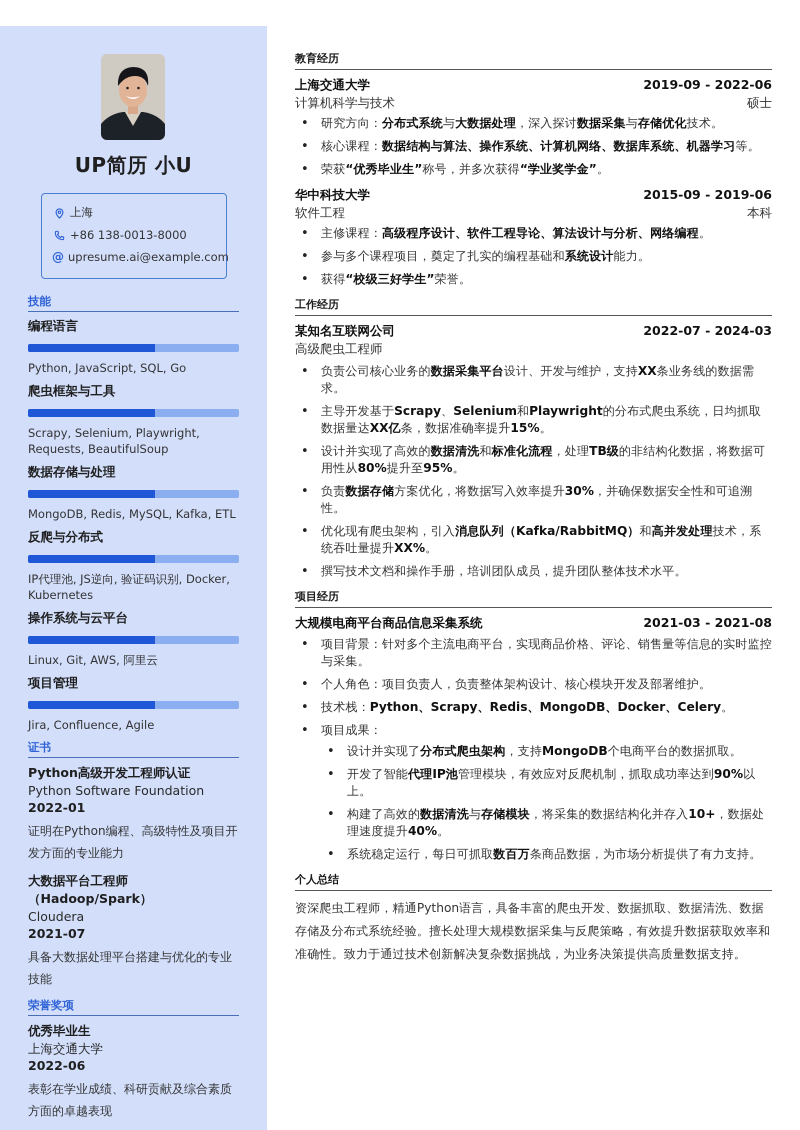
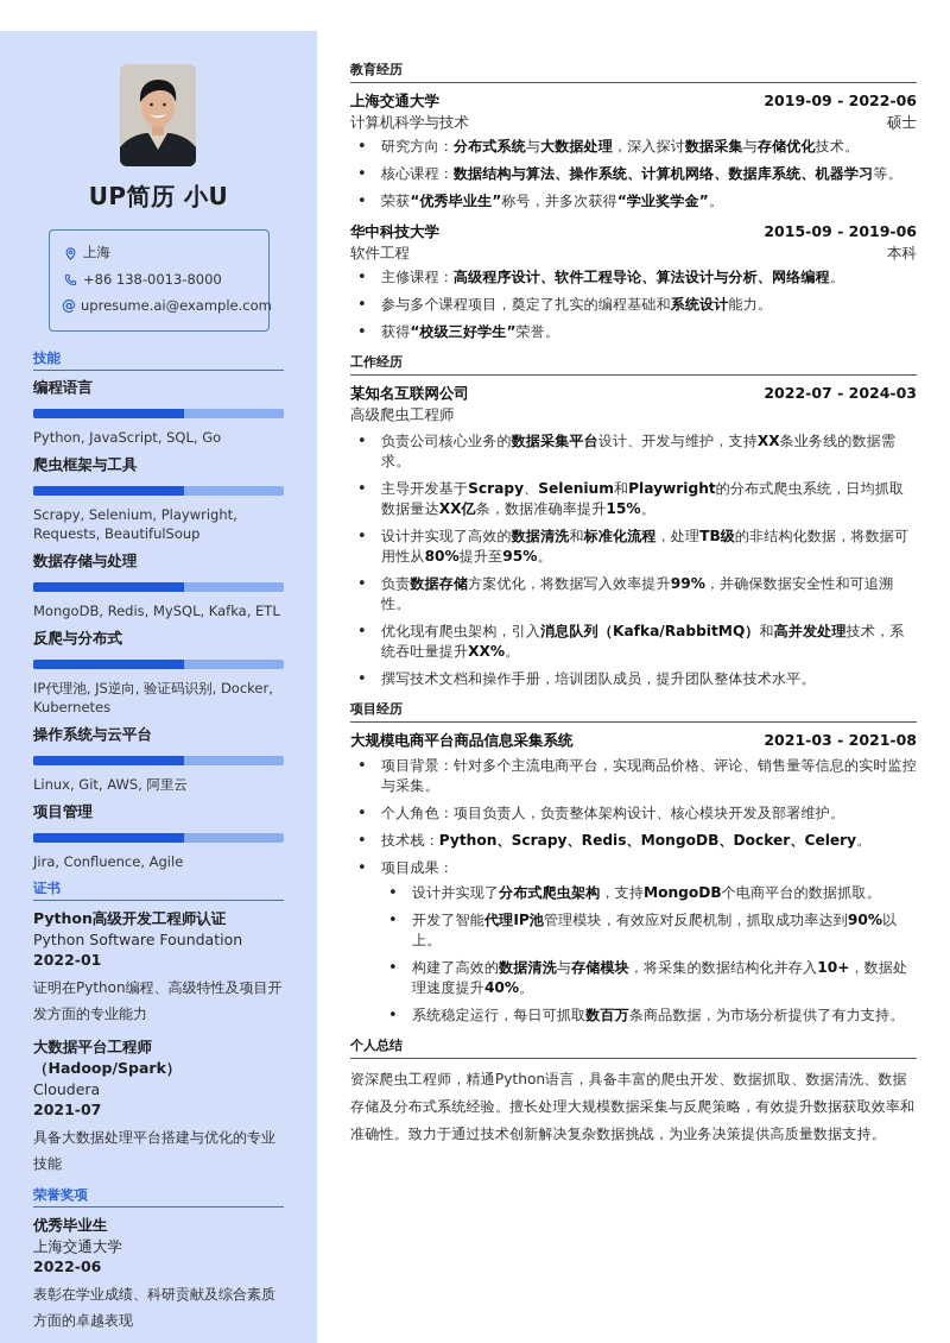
  UP简历 小U
  上海
  +86 138-0013-8000
  @
  upresume.ai@example.com
  技能
  编程语言
  Python, JavaScript, SQL, Go
  爬虫框架与工具
  Scrapy, Selenium, Playwright, Requests, BeautifulSoup
  数据存储与处理
  MongoDB, Redis, MySQL, Kafka, ETL
  反爬与分布式
  IP代理池, JS逆向, 验证码识别, Docker, Kubernetes
  操作系统与云平台
  Linux, Git, AWS, 阿里云
  项目管理
  Jira, Confluence, Agile
  证书
  Python高级开发工程师认证
  Python Software Foundation
  2022-01
  证明在Python编程、高级特性及项目开发方面的专业能力
  大数据平台工程师（Hadoop/Spark）
  Cloudera
  2021-07
  具备大数据处理平台搭建与优化的专业技能
  荣誉奖项
  优秀毕业生
  上海交通大学
  2022-06
  表彰在学业成绩、科研贡献及综合素质方面的卓越表现
  教育经历
  上海交通大学
  2019-09 - 2022-06
  计算机科学与技术
  硕士
  研究方向：分布式系统与大数据处理，深入探讨数据采集与存储优化技术。
  核心课程：数据结构与算法、操作系统、计算机网络、数据库系统、机器学习等。
  荣获“优秀毕业生”称号，并多次获得“学业奖学金”。
  华中科技大学
  2015-09 - 2019-06
  软件工程
  本科
  主修课程：高级程序设计、软件工程导论、算法设计与分析、网络编程。
  参与多个课程项目，奠定了扎实的编程基础和系统设计能力。
  获得“校级三好学生”荣誉。
  工作经历
  某知名互联网公司
  2022-07 - 2024-03
  高级爬虫工程师
  负责公司核心业务的数据采集平台设计、开发与维护，支持XX条业务线的数据需求。
  主导开发基于Scrapy、Selenium和Playwright的分布式爬虫系统，日均抓取数据量达XX亿条，数据准确率提升15%。
  设计并实现了高效的数据清洗和标准化流程，处理TB级的非结构化数据，将数据可用性从80%提升至95%。
- 负责数据存储方案优化，将数据写入效率提升30%，并确保数据安全性和可追溯性。
+ 负责数据存储方案优化，将数据写入效率提升99%，并确保数据安全性和可追溯性。
  优化现有爬虫架构，引入消息队列（Kafka/RabbitMQ）和高并发处理技术，系统吞吐量提升XX%。
  撰写技术文档和操作手册，培训团队成员，提升团队整体技术水平。
  项目经历
  大规模电商平台商品信息采集系统
  2021-03 - 2021-08
  项目背景：针对多个主流电商平台，实现商品价格、评论、销售量等信息的实时监控与采集。
  个人角色：项目负责人，负责整体架构设计、核心模块开发及部署维护。
  技术栈：Python、Scrapy、Redis、MongoDB、Docker、Celery。
  项目成果：
  设计并实现了分布式爬虫架构，支持MongoDB个电商平台的数据抓取。
  开发了智能代理IP池管理模块，有效应对反爬机制，抓取成功率达到90%以上。
  构建了高效的数据清洗与存储模块，将采集的数据结构化并存入10+，数据处理速度提升40%。
  系统稳定运行，每日可抓取数百万条商品数据，为市场分析提供了有力支持。
  个人总结
  资深爬虫工程师，精通Python语言，具备丰富的爬虫开发、数据抓取、数据清洗、数据存储及分布式系统经验。擅长处理大规模数据采集与反爬策略，有效提升数据获取效率和准确性。致力于通过技术创新解决复杂数据挑战，为业务决策提供高质量数据支持。
